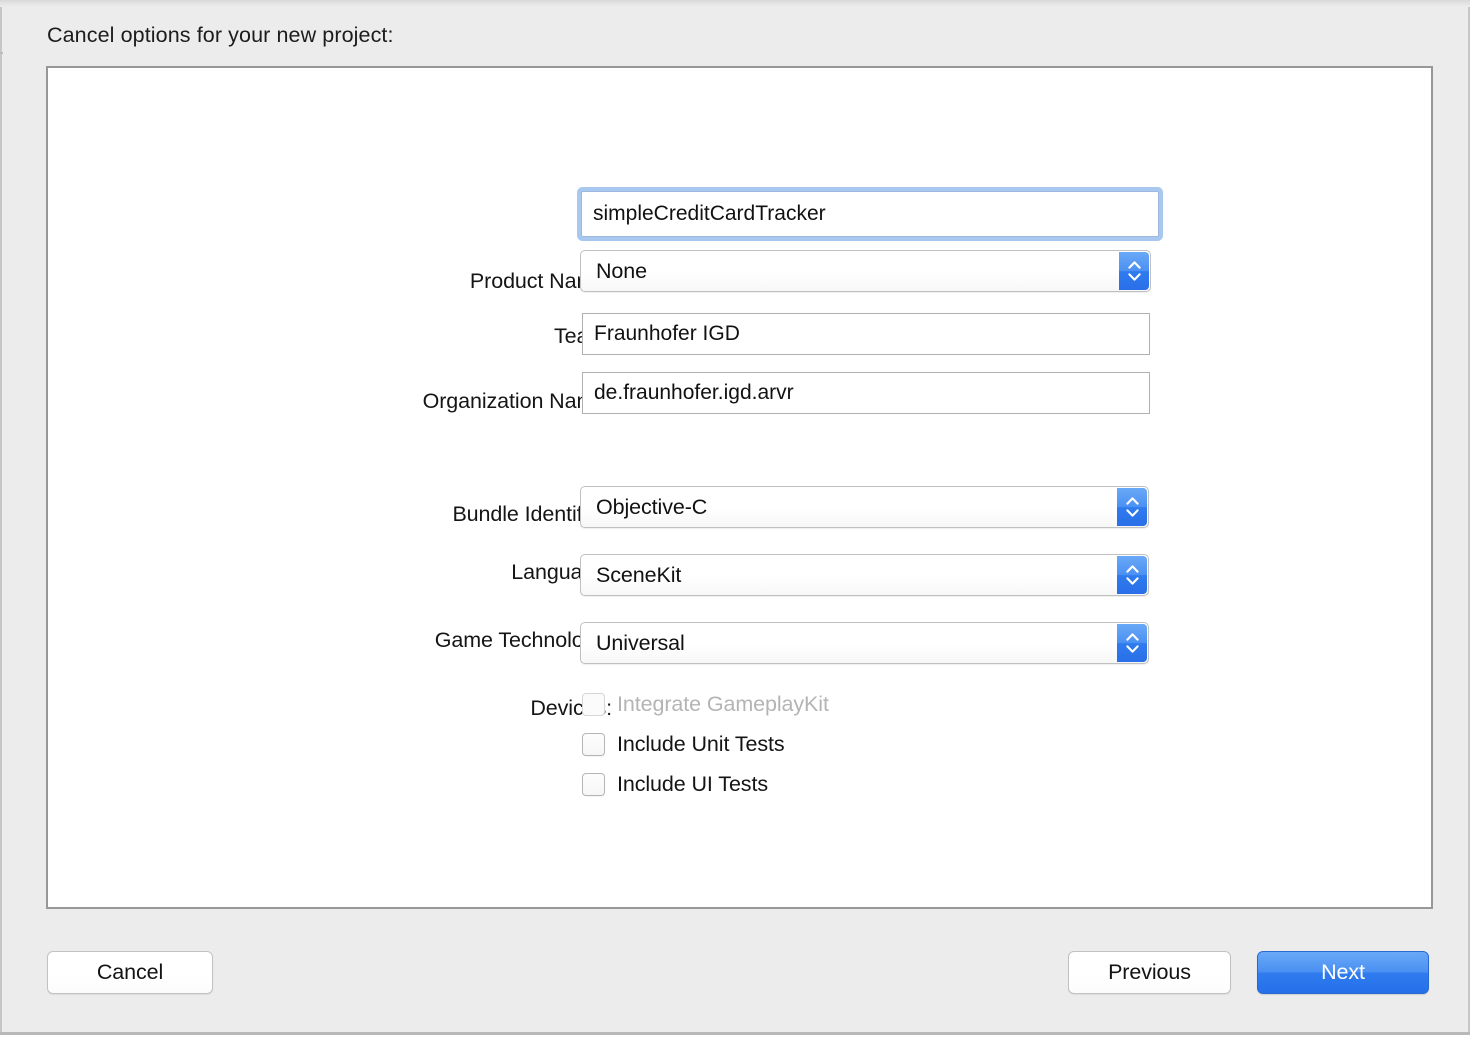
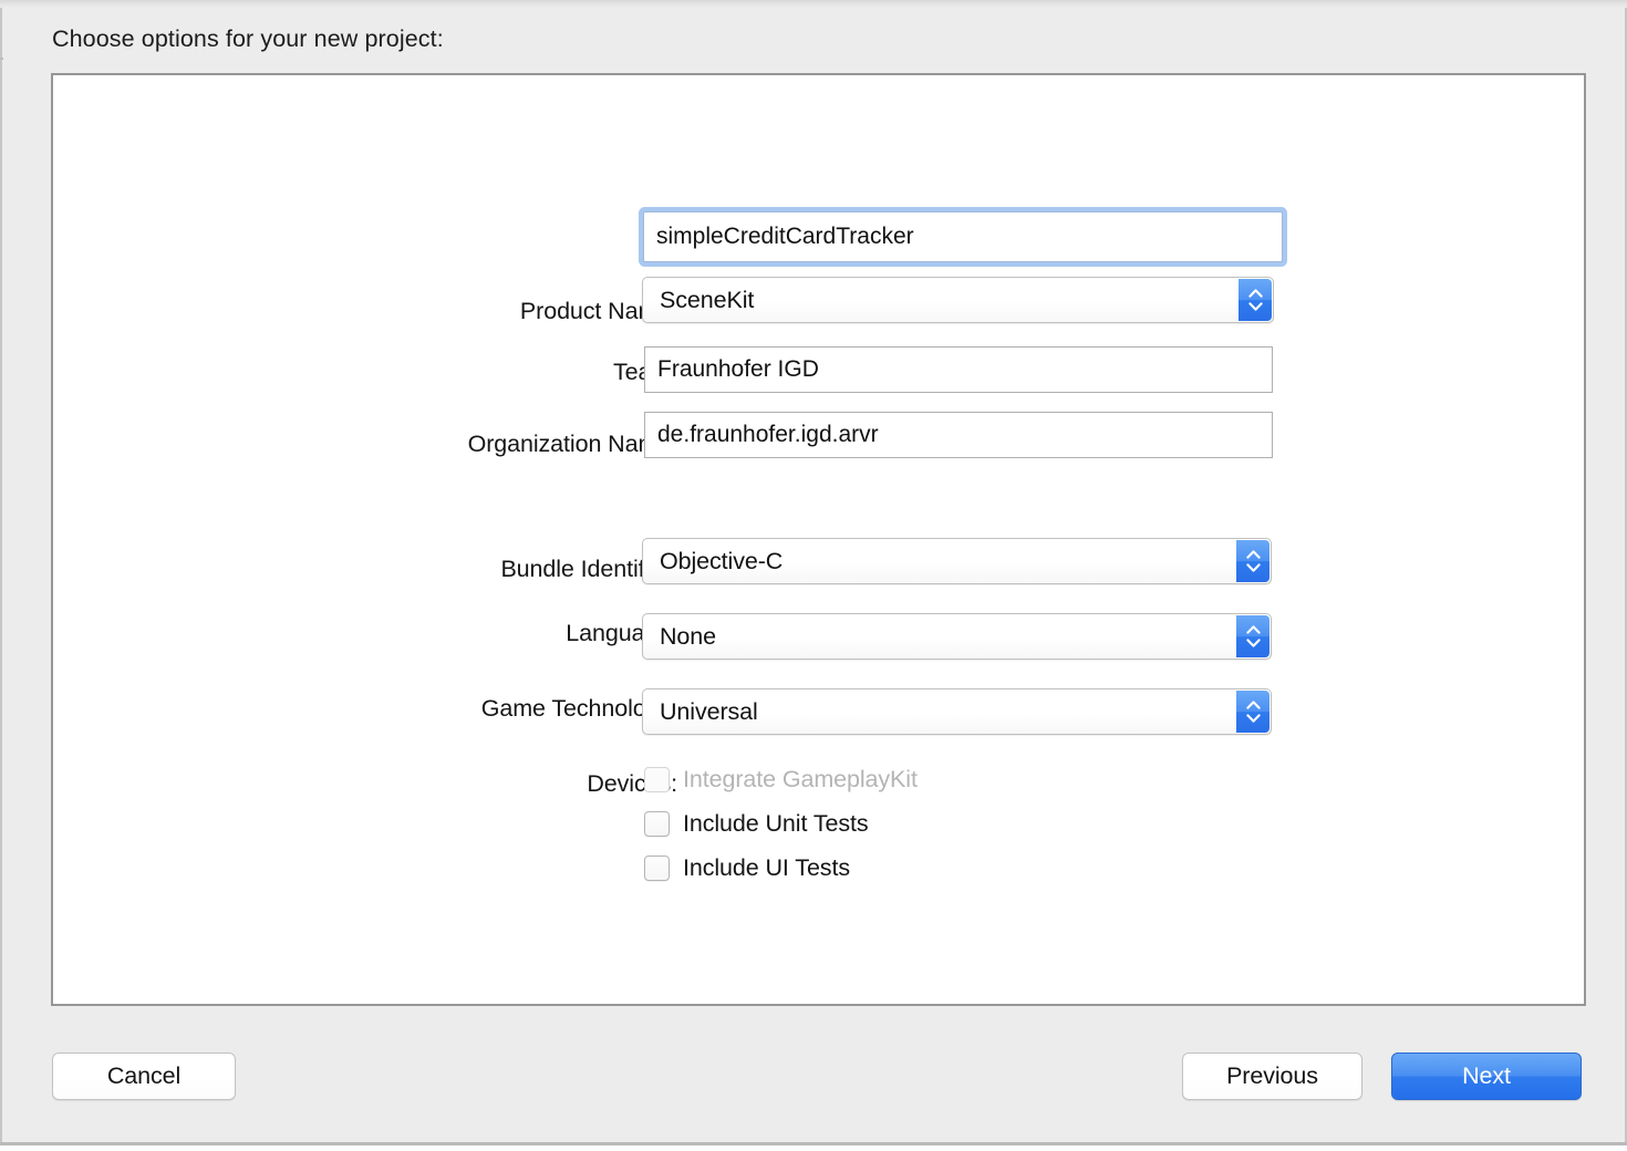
- Cancel options for your new project:
+ Choose options for your new project:
  Product Na
  simpleCreditCardTracker
- None
+ SceneKit
  Organization Na
  Fraunhofer IGD
  de.fraunhofer.igd.arvr
  Bundle Identi
  Objective-C
  Game Technolo
- SceneKit
+ None
  Devic:
  Universal
  Integrate GameplayKit
  Include Unit Tests
  Include UI Tests
  Cancel
  Previous
  Next
